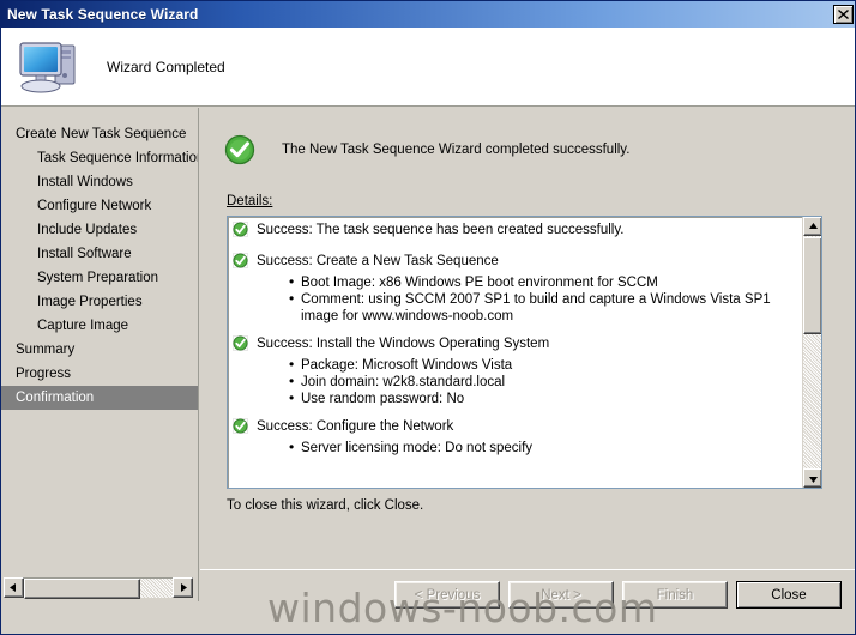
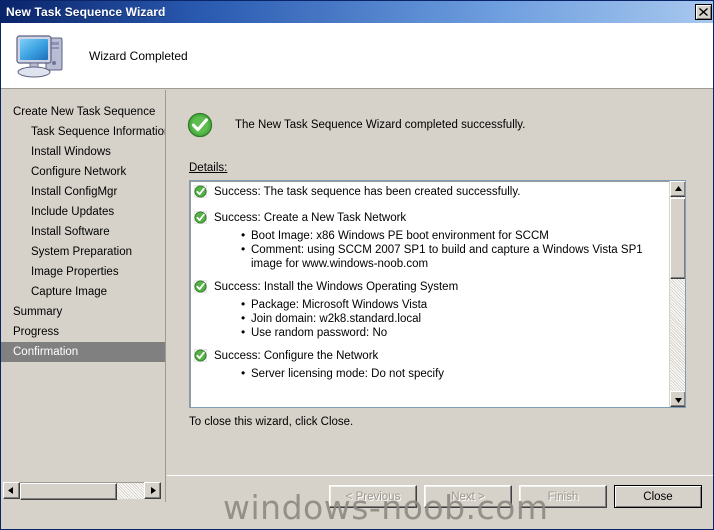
  New Task Sequence Wizard
  Wizard Completed
  Create New Task Sequence
  Task Sequence Informatio
  Install Windows
  Configure Network
+ Install ConfigMgr
  Include Updates
  Install Software
  System Preparation
  Image Properties
  Capture Image
  Summary
  Progress
  Confirmation
  The New Task Sequence Wizard completed successfully.
  Details:
  Success: The task sequence has been created successfully.
- Success: Create a New Task Sequence
+ Success: Create a New Task Network
  Boot Image: x86 Windows PE boot environment for SCCM
  Comment: using SCCM 2007 SP1 to build and capture a Windows Vista SP1 image for www.windows-noob.com
  Success: Install the Windows Operating System
  Package: Microsoft Windows Vista
  Join domain: w2k8.standard.local
  Use random password: No
  Success: Configure the Network
  Server licensing mode: Do not specify
  To close this wizard, click Close.
  < Previous
  Next >
  Finish
  Close
  windows-noob.com
